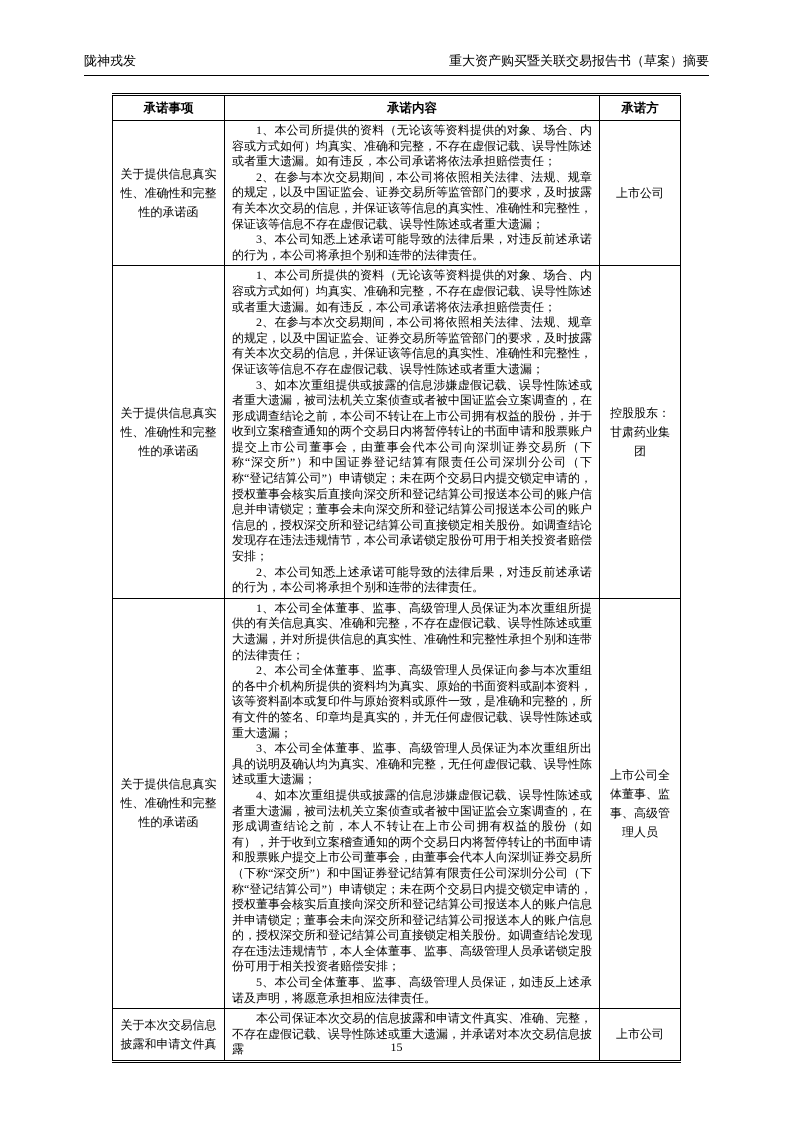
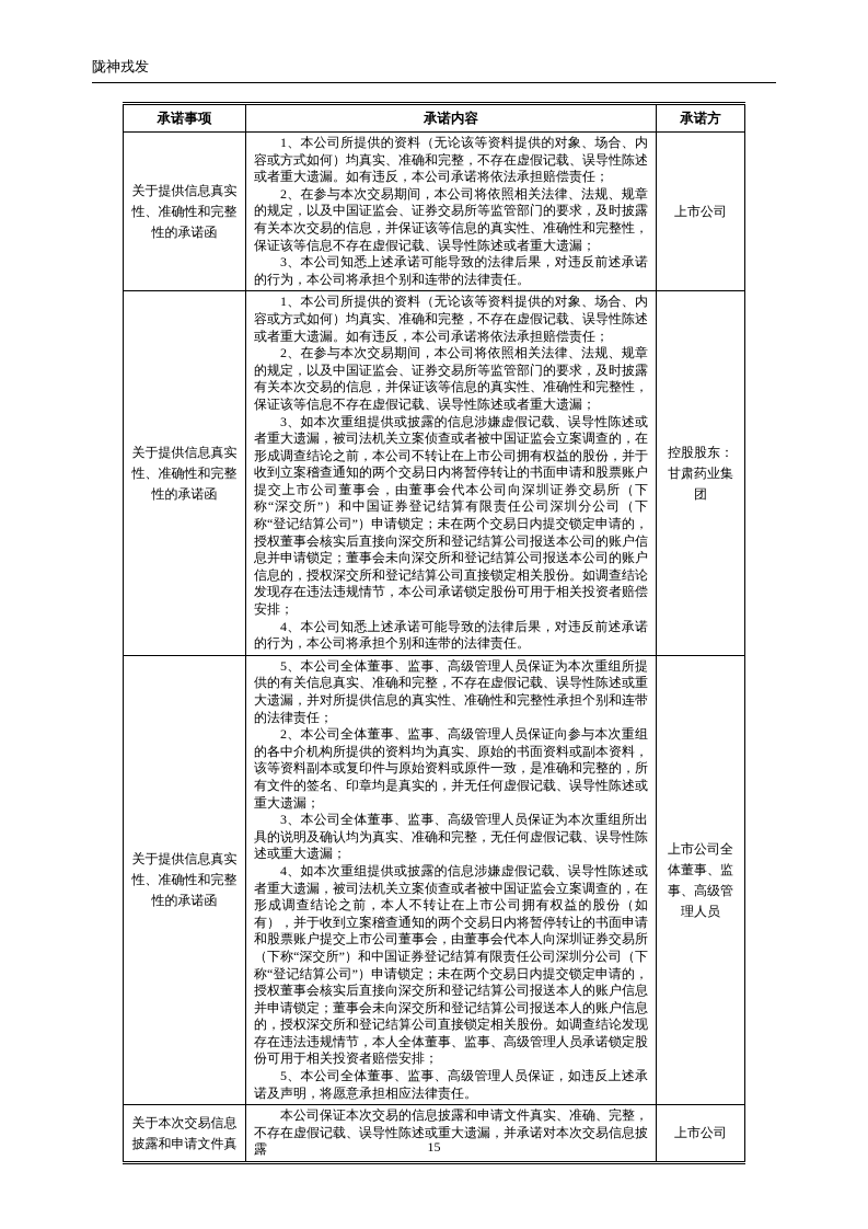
  陇神戎发
- 重大资产购买暨关联交易报告书（草案）摘要
  承诺事项	承诺内容	承诺方
  关于提供信息真实性、准确性和完整性的承诺函	1、本公司所提供的资料（无论该等资料提供的对象、场合、内容或方式如何）均真实、准确和完整，不存在虚假记载、误导性陈述或者重大遗漏。如有违反，本公司承诺将依法承担赔偿责任；2、在参与本次交易期间，本公司将依照相关法律、法规、规章的规定，以及中国证监会、证券交易所等监管部门的要求，及时披露有关本次交易的信息，并保证该等信息的真实性、准确性和完整性，保证该等信息不存在虚假记载、误导性陈述或者重大遗漏；3、本公司知悉上述承诺可能导致的法律后果，对违反前述承诺的行为，本公司将承担个别和连带的法律责任。	上市公司
- 关于提供信息真实性、准确性和完整性的承诺函	1、本公司所提供的资料（无论该等资料提供的对象、场合、内容或方式如何）均真实、准确和完整，不存在虚假记载、误导性陈述或者重大遗漏。如有违反，本公司承诺将依法承担赔偿责任；2、在参与本次交易期间，本公司将依照相关法律、法规、规章的规定，以及中国证监会、证券交易所等监管部门的要求，及时披露有关本次交易的信息，并保证该等信息的真实性、准确性和完整性，保证该等信息不存在虚假记载、误导性陈述或者重大遗漏；3、如本次重组提供或披露的信息涉嫌虚假记载、误导性陈述或者重大遗漏，被司法机关立案侦查或者被中国证监会立案调查的，在形成调查结论之前，本公司不转让在上市公司拥有权益的股份，并于收到立案稽查通知的两个交易日内将暂停转让的书面申请和股票账户提交上市公司董事会，由董事会代本公司向深圳证券交易所（下称“深交所”）和中国证券登记结算有限责任公司深圳分公司（下称“登记结算公司”）申请锁定；未在两个交易日内提交锁定申请的，授权董事会核实后直接向深交所和登记结算公司报送本公司的账户信息并申请锁定；董事会未向深交所和登记结算公司报送本公司的账户信息的，授权深交所和登记结算公司直接锁定相关股份。如调查结论发现存在违法违规情节，本公司承诺锁定股份可用于相关投资者赔偿安排；2、本公司知悉上述承诺可能导致的法律后果，对违反前述承诺的行为，本公司将承担个别和连带的法律责任。	控股股东：甘肃药业集团
+ 关于提供信息真实性、准确性和完整性的承诺函	1、本公司所提供的资料（无论该等资料提供的对象、场合、内容或方式如何）均真实、准确和完整，不存在虚假记载、误导性陈述或者重大遗漏。如有违反，本公司承诺将依法承担赔偿责任；2、在参与本次交易期间，本公司将依照相关法律、法规、规章的规定，以及中国证监会、证券交易所等监管部门的要求，及时披露有关本次交易的信息，并保证该等信息的真实性、准确性和完整性，保证该等信息不存在虚假记载、误导性陈述或者重大遗漏；3、如本次重组提供或披露的信息涉嫌虚假记载、误导性陈述或者重大遗漏，被司法机关立案侦查或者被中国证监会立案调查的，在形成调查结论之前，本公司不转让在上市公司拥有权益的股份，并于收到立案稽查通知的两个交易日内将暂停转让的书面申请和股票账户提交上市公司董事会，由董事会代本公司向深圳证券交易所（下称“深交所”）和中国证券登记结算有限责任公司深圳分公司（下称“登记结算公司”）申请锁定；未在两个交易日内提交锁定申请的，授权董事会核实后直接向深交所和登记结算公司报送本公司的账户信息并申请锁定；董事会未向深交所和登记结算公司报送本公司的账户信息的，授权深交所和登记结算公司直接锁定相关股份。如调查结论发现存在违法违规情节，本公司承诺锁定股份可用于相关投资者赔偿安排；4、本公司知悉上述承诺可能导致的法律后果，对违反前述承诺的行为，本公司将承担个别和连带的法律责任。	控股股东：甘肃药业集团
- 关于提供信息真实性、准确性和完整性的承诺函	1、本公司全体董事、监事、高级管理人员保证为本次重组所提供的有关信息真实、准确和完整，不存在虚假记载、误导性陈述或重大遗漏，并对所提供信息的真实性、准确性和完整性承担个别和连带的法律责任；2、本公司全体董事、监事、高级管理人员保证向参与本次重组的各中介机构所提供的资料均为真实、原始的书面资料或副本资料，该等资料副本或复印件与原始资料或原件一致，是准确和完整的，所有文件的签名、印章均是真实的，并无任何虚假记载、误导性陈述或重大遗漏；3、本公司全体董事、监事、高级管理人员保证为本次重组所出具的说明及确认均为真实、准确和完整，无任何虚假记载、误导性陈述或重大遗漏；4、如本次重组提供或披露的信息涉嫌虚假记载、误导性陈述或者重大遗漏，被司法机关立案侦查或者被中国证监会立案调查的，在形成调查结论之前，本人不转让在上市公司拥有权益的股份（如有），并于收到立案稽查通知的两个交易日内将暂停转让的书面申请和股票账户提交上市公司董事会，由董事会代本人向深圳证券交易所（下称“深交所”）和中国证券登记结算有限责任公司深圳分公司（下称“登记结算公司”）申请锁定；未在两个交易日内提交锁定申请的，授权董事会核实后直接向深交所和登记结算公司报送本人的账户信息并申请锁定；董事会未向深交所和登记结算公司报送本人的账户信息的，授权深交所和登记结算公司直接锁定相关股份。如调查结论发现存在违法违规情节，本人全体董事、监事、高级管理人员承诺锁定股份可用于相关投资者赔偿安排；5、本公司全体董事、监事、高级管理人员保证，如违反上述承诺及声明，将愿意承担相应法律责任。	上市公司全体董事、监事、高级管理人员
+ 关于提供信息真实性、准确性和完整性的承诺函	5、本公司全体董事、监事、高级管理人员保证为本次重组所提供的有关信息真实、准确和完整，不存在虚假记载、误导性陈述或重大遗漏，并对所提供信息的真实性、准确性和完整性承担个别和连带的法律责任；2、本公司全体董事、监事、高级管理人员保证向参与本次重组的各中介机构所提供的资料均为真实、原始的书面资料或副本资料，该等资料副本或复印件与原始资料或原件一致，是准确和完整的，所有文件的签名、印章均是真实的，并无任何虚假记载、误导性陈述或重大遗漏；3、本公司全体董事、监事、高级管理人员保证为本次重组所出具的说明及确认均为真实、准确和完整，无任何虚假记载、误导性陈述或重大遗漏；4、如本次重组提供或披露的信息涉嫌虚假记载、误导性陈述或者重大遗漏，被司法机关立案侦查或者被中国证监会立案调查的，在形成调查结论之前，本人不转让在上市公司拥有权益的股份（如有），并于收到立案稽查通知的两个交易日内将暂停转让的书面申请和股票账户提交上市公司董事会，由董事会代本人向深圳证券交易所（下称“深交所”）和中国证券登记结算有限责任公司深圳分公司（下称“登记结算公司”）申请锁定；未在两个交易日内提交锁定申请的，授权董事会核实后直接向深交所和登记结算公司报送本人的账户信息并申请锁定；董事会未向深交所和登记结算公司报送本人的账户信息的，授权深交所和登记结算公司直接锁定相关股份。如调查结论发现存在违法违规情节，本人全体董事、监事、高级管理人员承诺锁定股份可用于相关投资者赔偿安排；5、本公司全体董事、监事、高级管理人员保证，如违反上述承诺及声明，将愿意承担相应法律责任。	上市公司全体董事、监事、高级管理人员
  关于本次交易信息披露和申请文件真	本公司保证本次交易的信息披露和申请文件真实、准确、完整，不存在虚假记载、误导性陈述或重大遗漏，并承诺对本次交易信息披露	上市公司
  15
